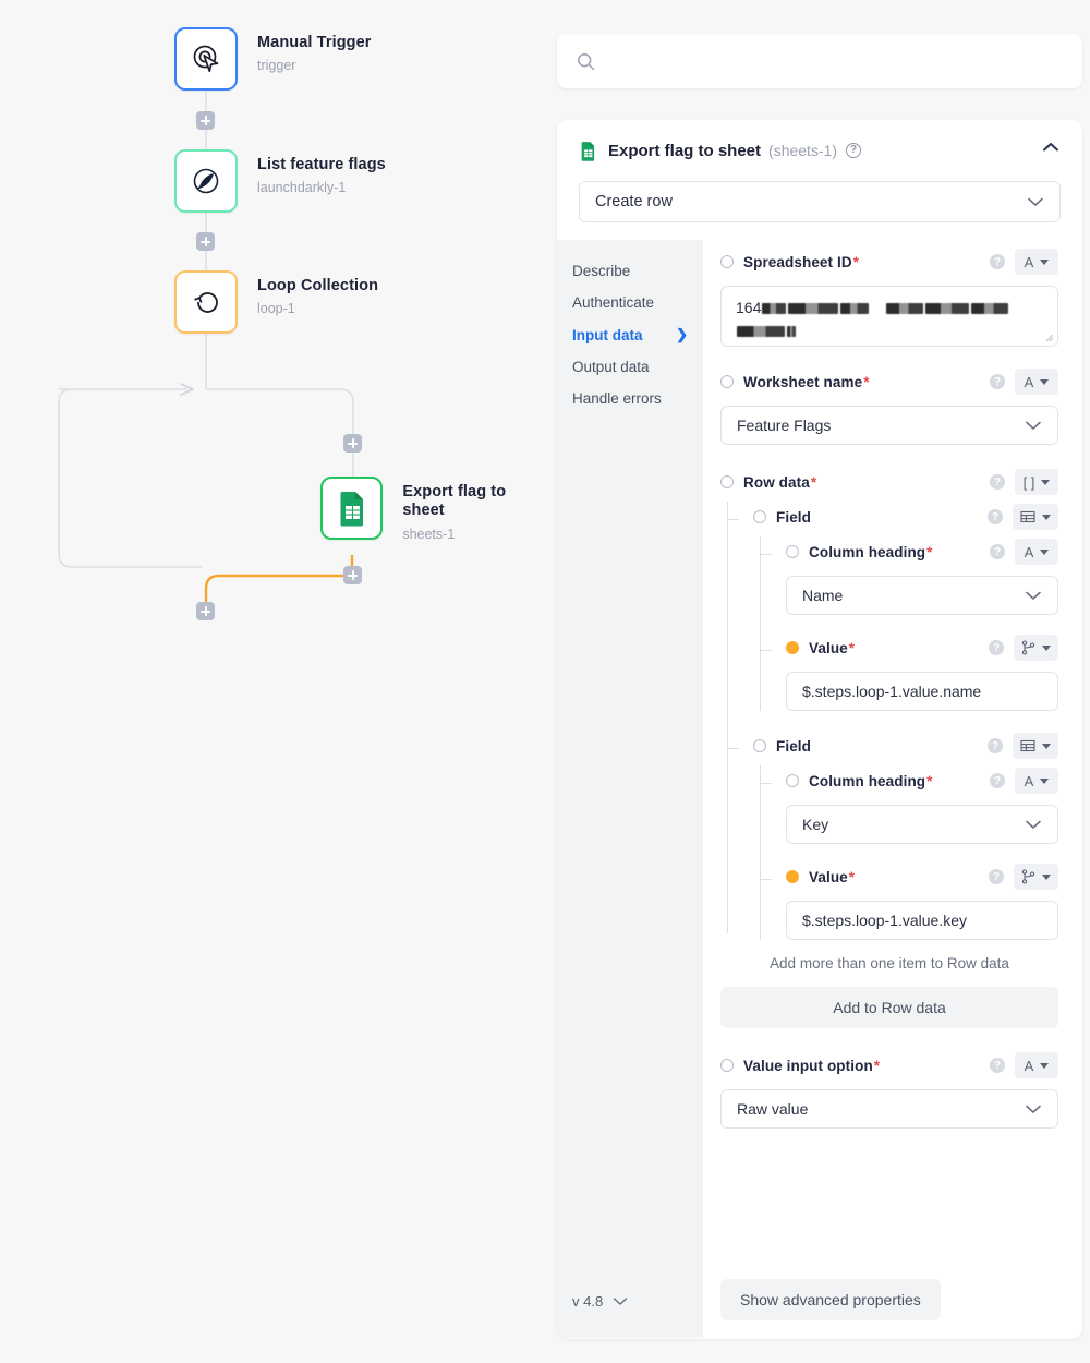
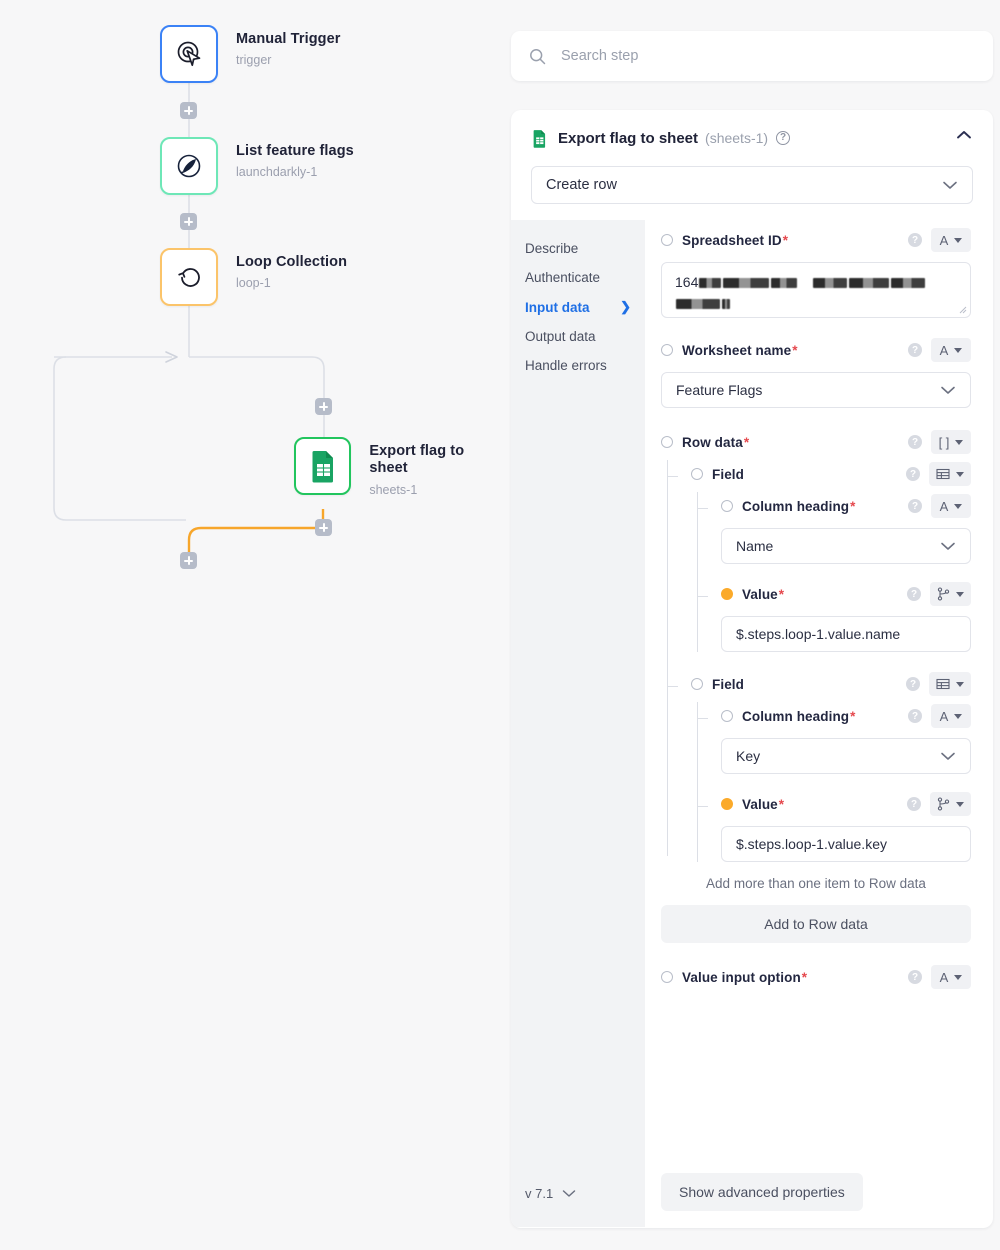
  Manual Trigger
  trigger
  List feature flags
  launchdarkly-1
  Loop Collection
  loop-1
  Export flag to sheet
  sheets-1
+ Search step
  Export flag to sheet
  (sheets-1)
  ?
  Create row
  Describe
  Authenticate
  Input data
  ❯
  Output data
  Handle errors
- v 4.8
+ v 7.1
  Spreadsheet ID*
  ?
  A
  164
  Worksheet name*
  ?
  A
  Feature Flags
  Row data*
  ?
  [ ]
  Field
  ?
  Column heading*
  ?
  A
  Name
  Value*
  ?
  $.steps.loop-1.value.name
  Field
  ?
  Column heading*
  ?
  A
  Key
  Value*
  ?
  $.steps.loop-1.value.key
  Add more than one item to Row data
  Add to Row data
  Value input option*
  ?
  A
- Raw value
  Show advanced properties
